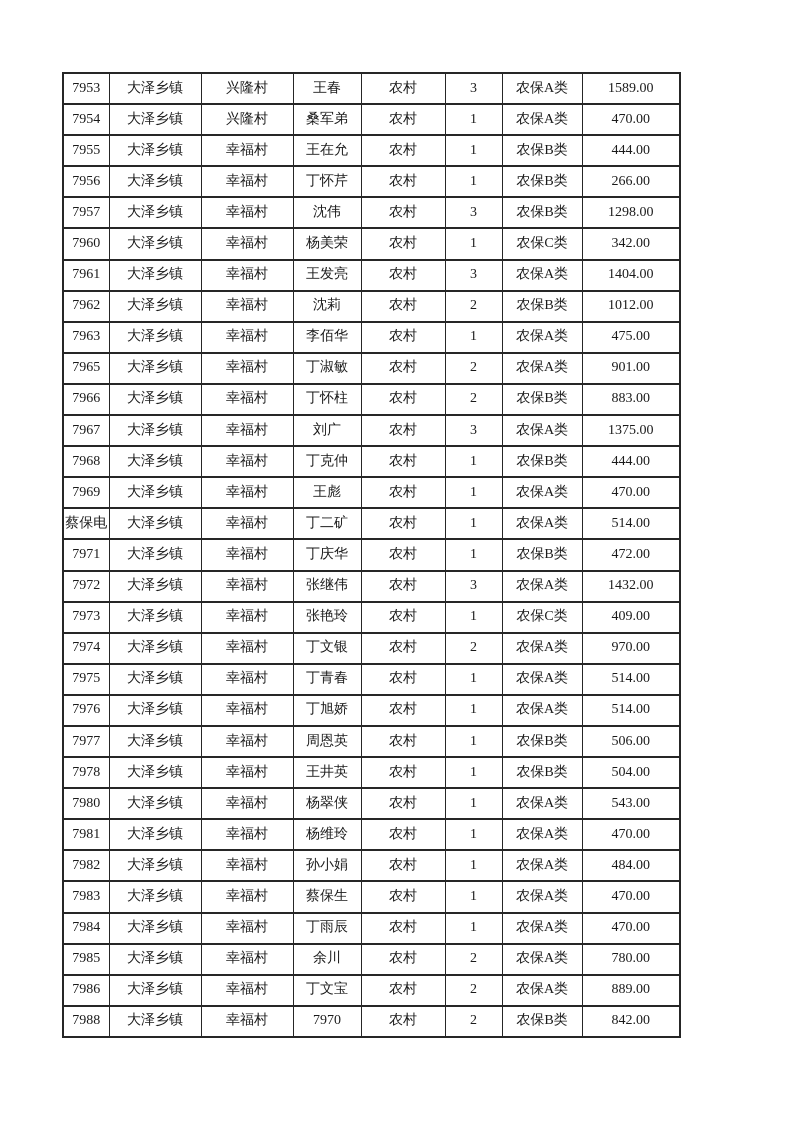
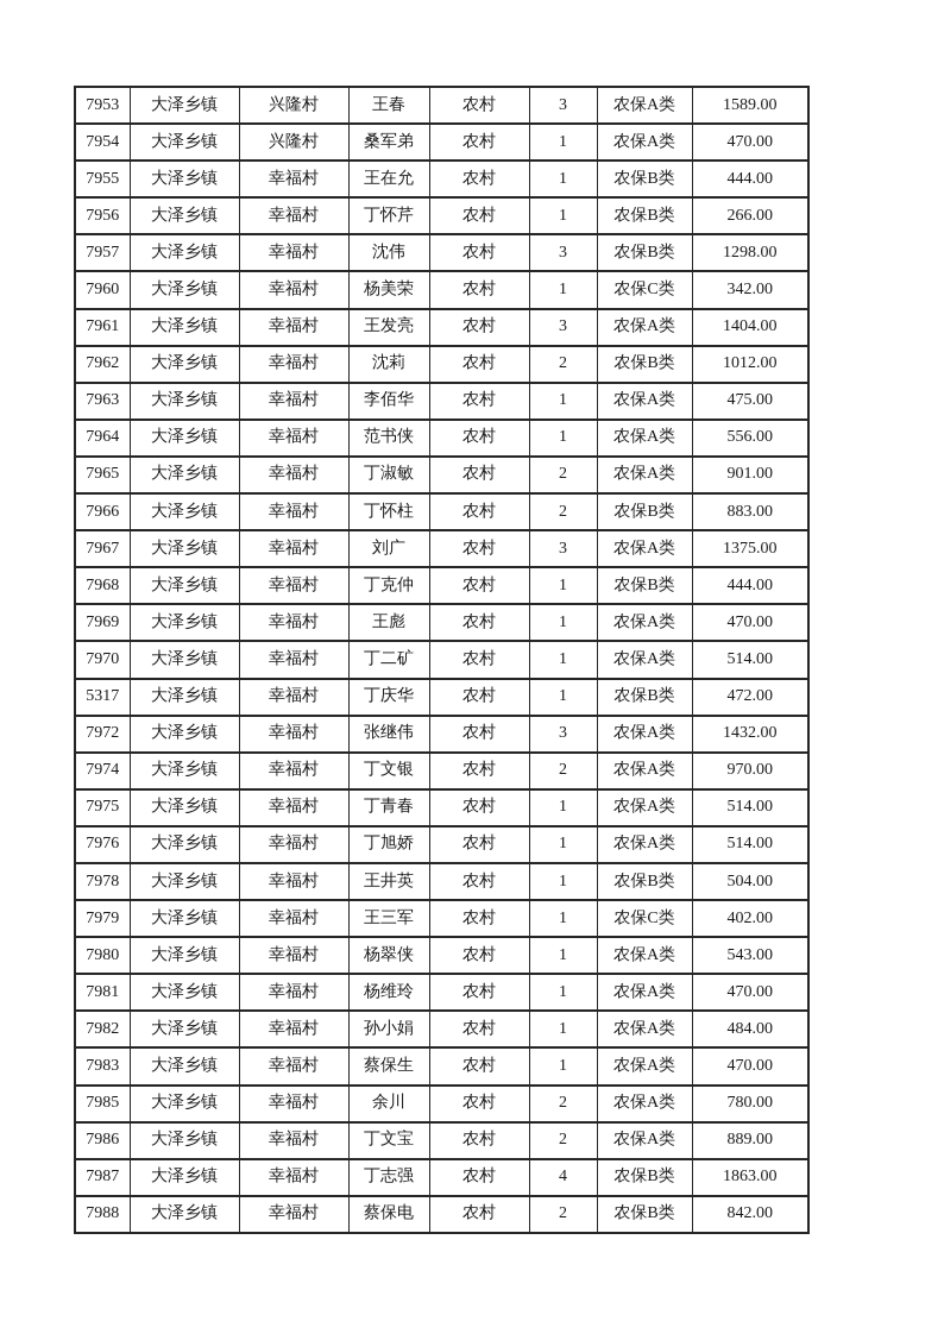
  7953	大泽乡镇	兴隆村	王春	农村	3	农保A类	1589.00
  7954	大泽乡镇	兴隆村	桑军弟	农村	1	农保A类	470.00
  7955	大泽乡镇	幸福村	王在允	农村	1	农保B类	444.00
  7956	大泽乡镇	幸福村	丁怀芹	农村	1	农保B类	266.00
  7957	大泽乡镇	幸福村	沈伟	农村	3	农保B类	1298.00
  7960	大泽乡镇	幸福村	杨美荣	农村	1	农保C类	342.00
  7961	大泽乡镇	幸福村	王发亮	农村	3	农保A类	1404.00
  7962	大泽乡镇	幸福村	沈莉	农村	2	农保B类	1012.00
  7963	大泽乡镇	幸福村	李佰华	农村	1	农保A类	475.00
+ 7964	大泽乡镇	幸福村	范书侠	农村	1	农保A类	556.00
  7965	大泽乡镇	幸福村	丁淑敏	农村	2	农保A类	901.00
  7966	大泽乡镇	幸福村	丁怀柱	农村	2	农保B类	883.00
  7967	大泽乡镇	幸福村	刘广	农村	3	农保A类	1375.00
  7968	大泽乡镇	幸福村	丁克仲	农村	1	农保B类	444.00
  7969	大泽乡镇	幸福村	王彪	农村	1	农保A类	470.00
- 蔡保电	大泽乡镇	幸福村	丁二矿	农村	1	农保A类	514.00
+ 7970	大泽乡镇	幸福村	丁二矿	农村	1	农保A类	514.00
- 7971	大泽乡镇	幸福村	丁庆华	农村	1	农保B类	472.00
+ 5317	大泽乡镇	幸福村	丁庆华	农村	1	农保B类	472.00
  7972	大泽乡镇	幸福村	张继伟	农村	3	农保A类	1432.00
- 7973	大泽乡镇	幸福村	张艳玲	农村	1	农保C类	409.00
  7974	大泽乡镇	幸福村	丁文银	农村	2	农保A类	970.00
  7975	大泽乡镇	幸福村	丁青春	农村	1	农保A类	514.00
  7976	大泽乡镇	幸福村	丁旭娇	农村	1	农保A类	514.00
- 7977	大泽乡镇	幸福村	周恩英	农村	1	农保B类	506.00
  7978	大泽乡镇	幸福村	王井英	农村	1	农保B类	504.00
+ 7979	大泽乡镇	幸福村	王三军	农村	1	农保C类	402.00
  7980	大泽乡镇	幸福村	杨翠侠	农村	1	农保A类	543.00
  7981	大泽乡镇	幸福村	杨维玲	农村	1	农保A类	470.00
  7982	大泽乡镇	幸福村	孙小娟	农村	1	农保A类	484.00
  7983	大泽乡镇	幸福村	蔡保生	农村	1	农保A类	470.00
- 7984	大泽乡镇	幸福村	丁雨辰	农村	1	农保A类	470.00
  7985	大泽乡镇	幸福村	余川	农村	2	农保A类	780.00
  7986	大泽乡镇	幸福村	丁文宝	农村	2	农保A类	889.00
+ 7987	大泽乡镇	幸福村	丁志强	农村	4	农保B类	1863.00
- 7988	大泽乡镇	幸福村	7970	农村	2	农保B类	842.00
+ 7988	大泽乡镇	幸福村	蔡保电	农村	2	农保B类	842.00
